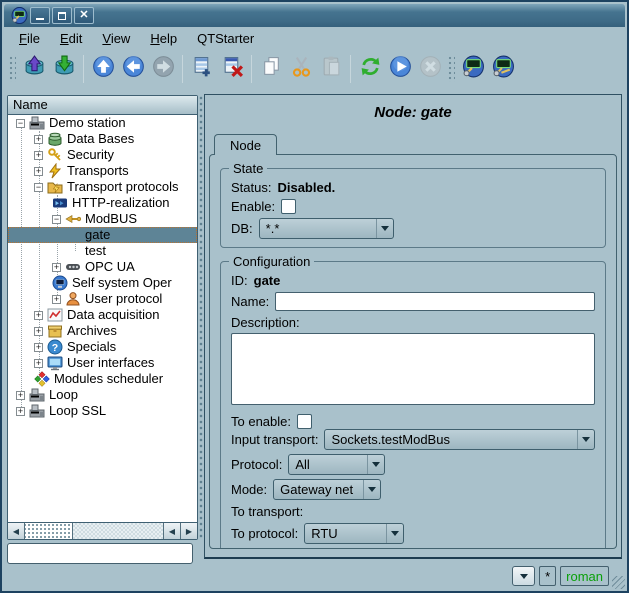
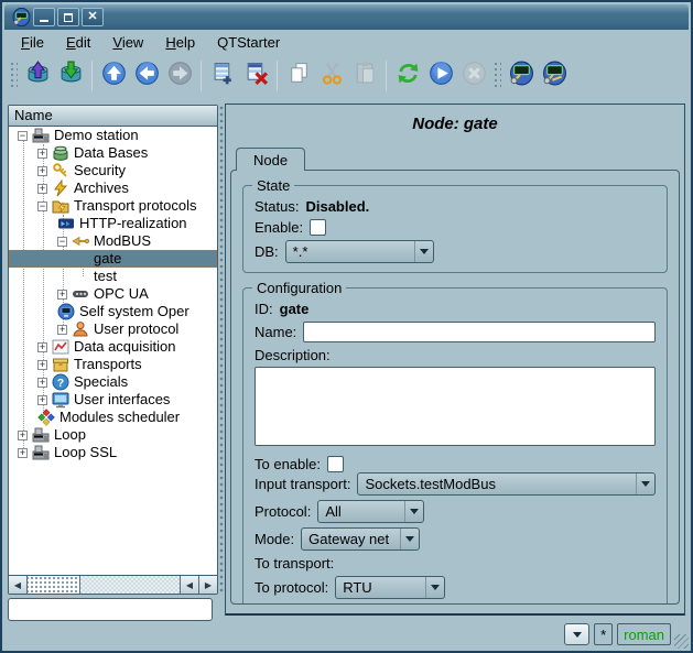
  ✕
  File
  Edit
  View
  Help
  QTStarter
  Name
  −
  Demo station
  +
  Data Bases
  +
  Security
  +
- Transports
+ Archives
  −
  Transport protocols
  HTTP-realization
  −
  ModBUS
  gate
  test
  +
  OPC UA
  Self system Oper
  +
  User protocol
  +
  Data acquisition
  +
- Archives
+ Transports
  +
  ?
  Specials
  +
  User interfaces
  Modules scheduler
  +
  Loop
  +
  Loop SSL
  ◀
  ◀
  ▶
  Node: gate
  Node
  State
  Status:
  Disabled.
  Enable:
  DB:
  *.*
  Configuration
  ID:
  gate
  Name:
  Description:
  To enable:
  Input transport:
  Sockets.testModBus
  Protocol:
  All
  Mode:
  Gateway net
  To transport:
  To protocol:
  RTU
  *
  roman
